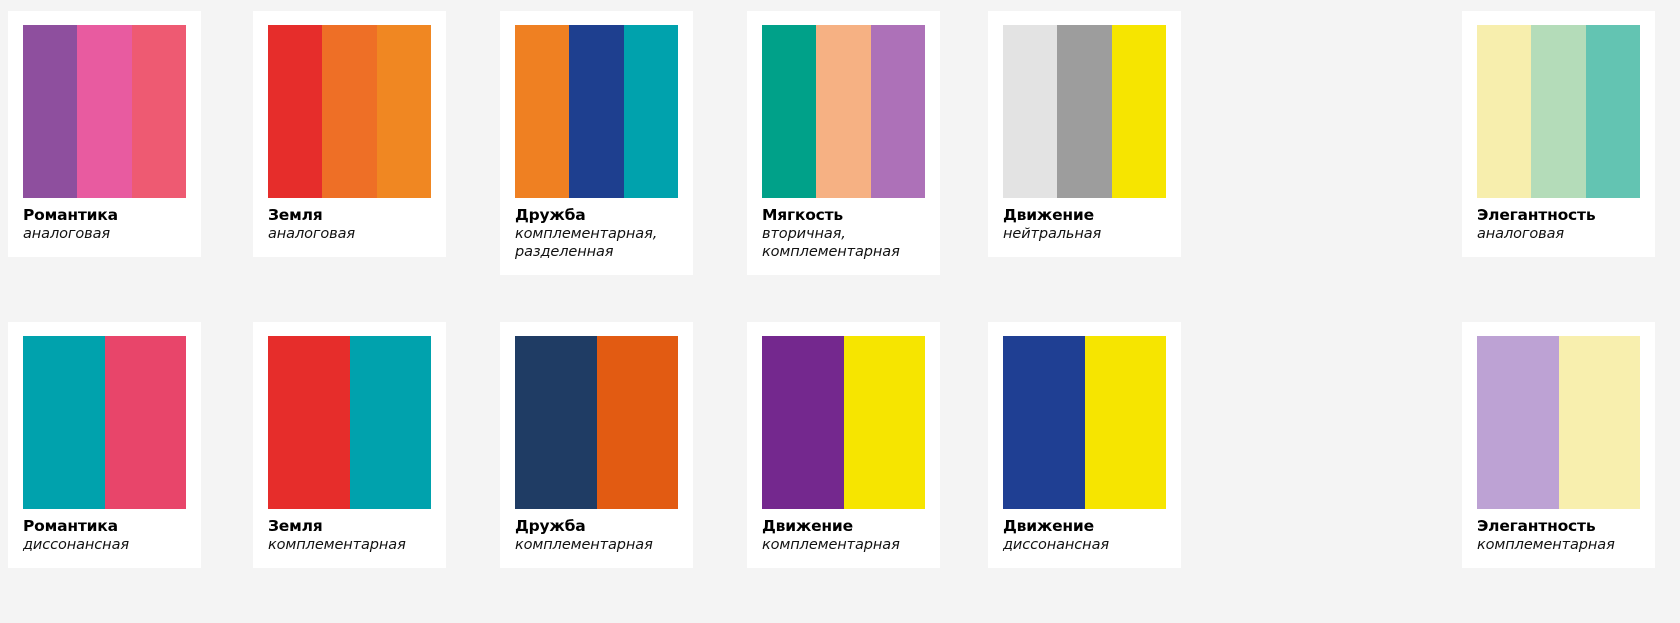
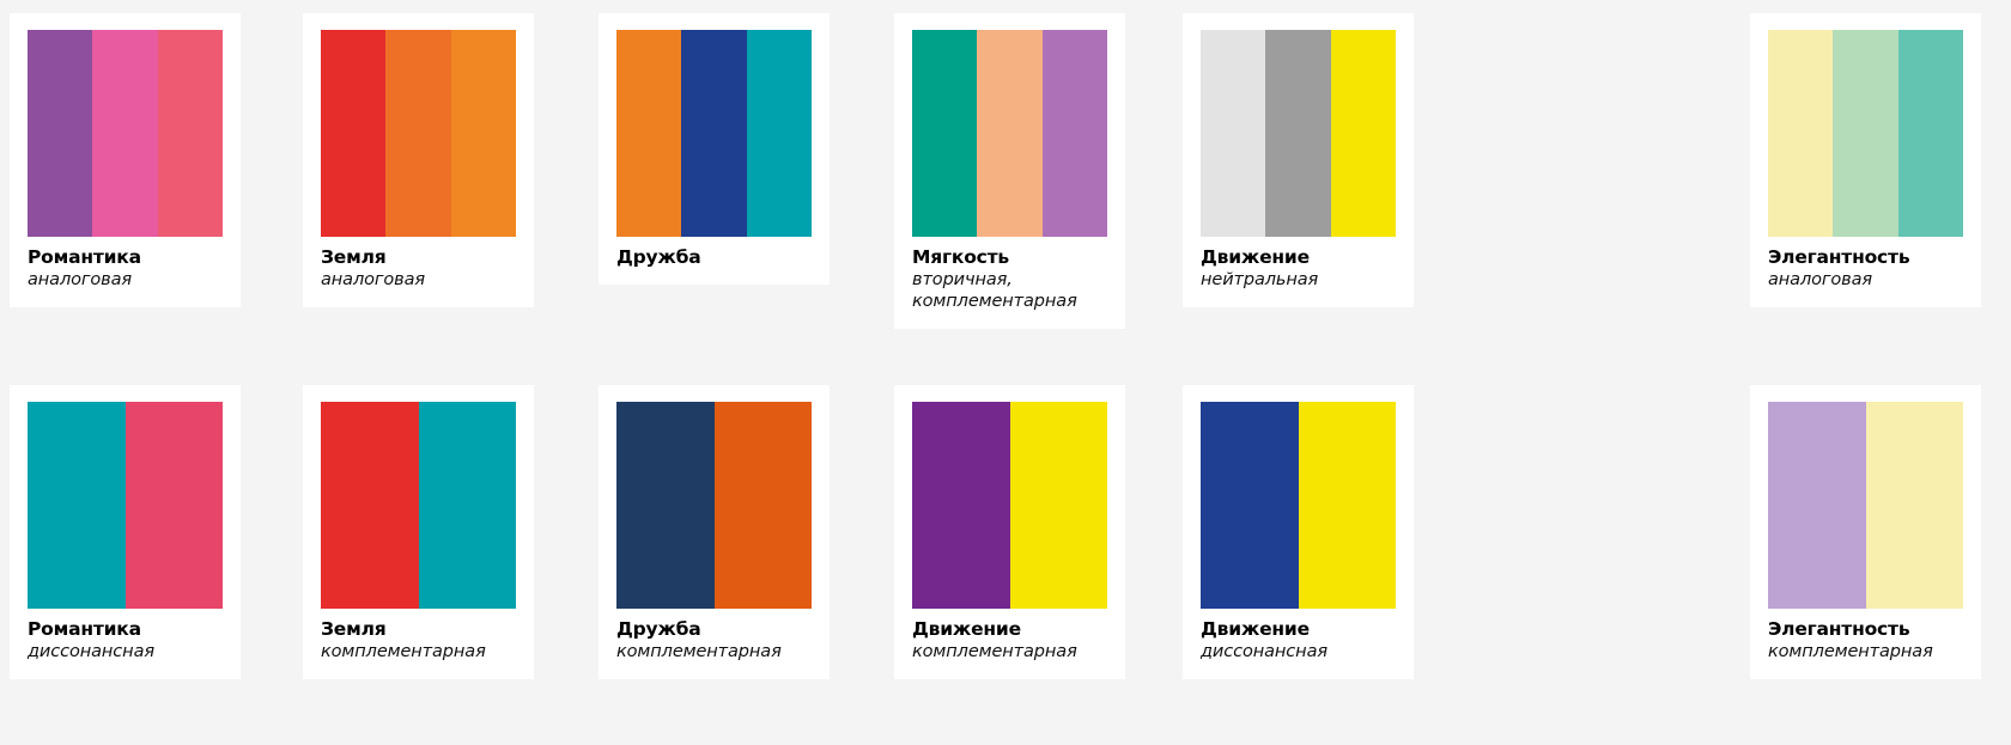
  Романтика
  аналоговая
  Земля
  аналоговая
  Дружба
- комплементарная,
- разделенная
  Мягкость
  вторичная,
  комплементарная
  Движение
  нейтральная
  Элегантность
  аналоговая
  Романтика
  диссонансная
  Земля
  комплементарная
  Дружба
  комплементарная
  Движение
  комплементарная
  Движение
  диссонансная
  Элегантность
  комплементарная
